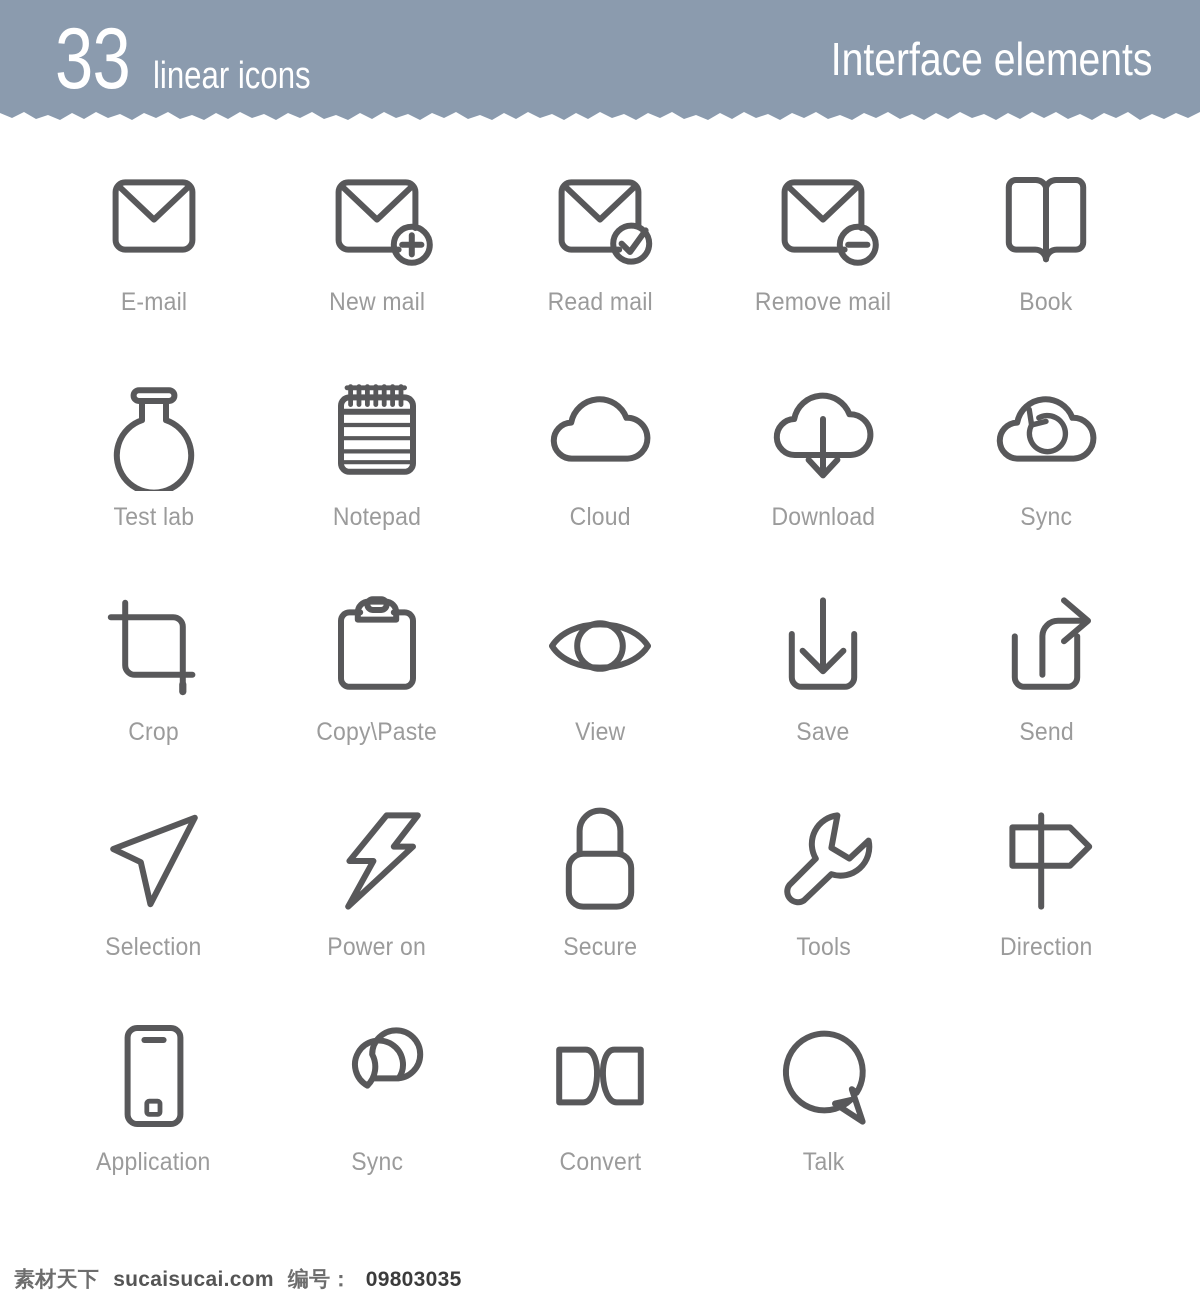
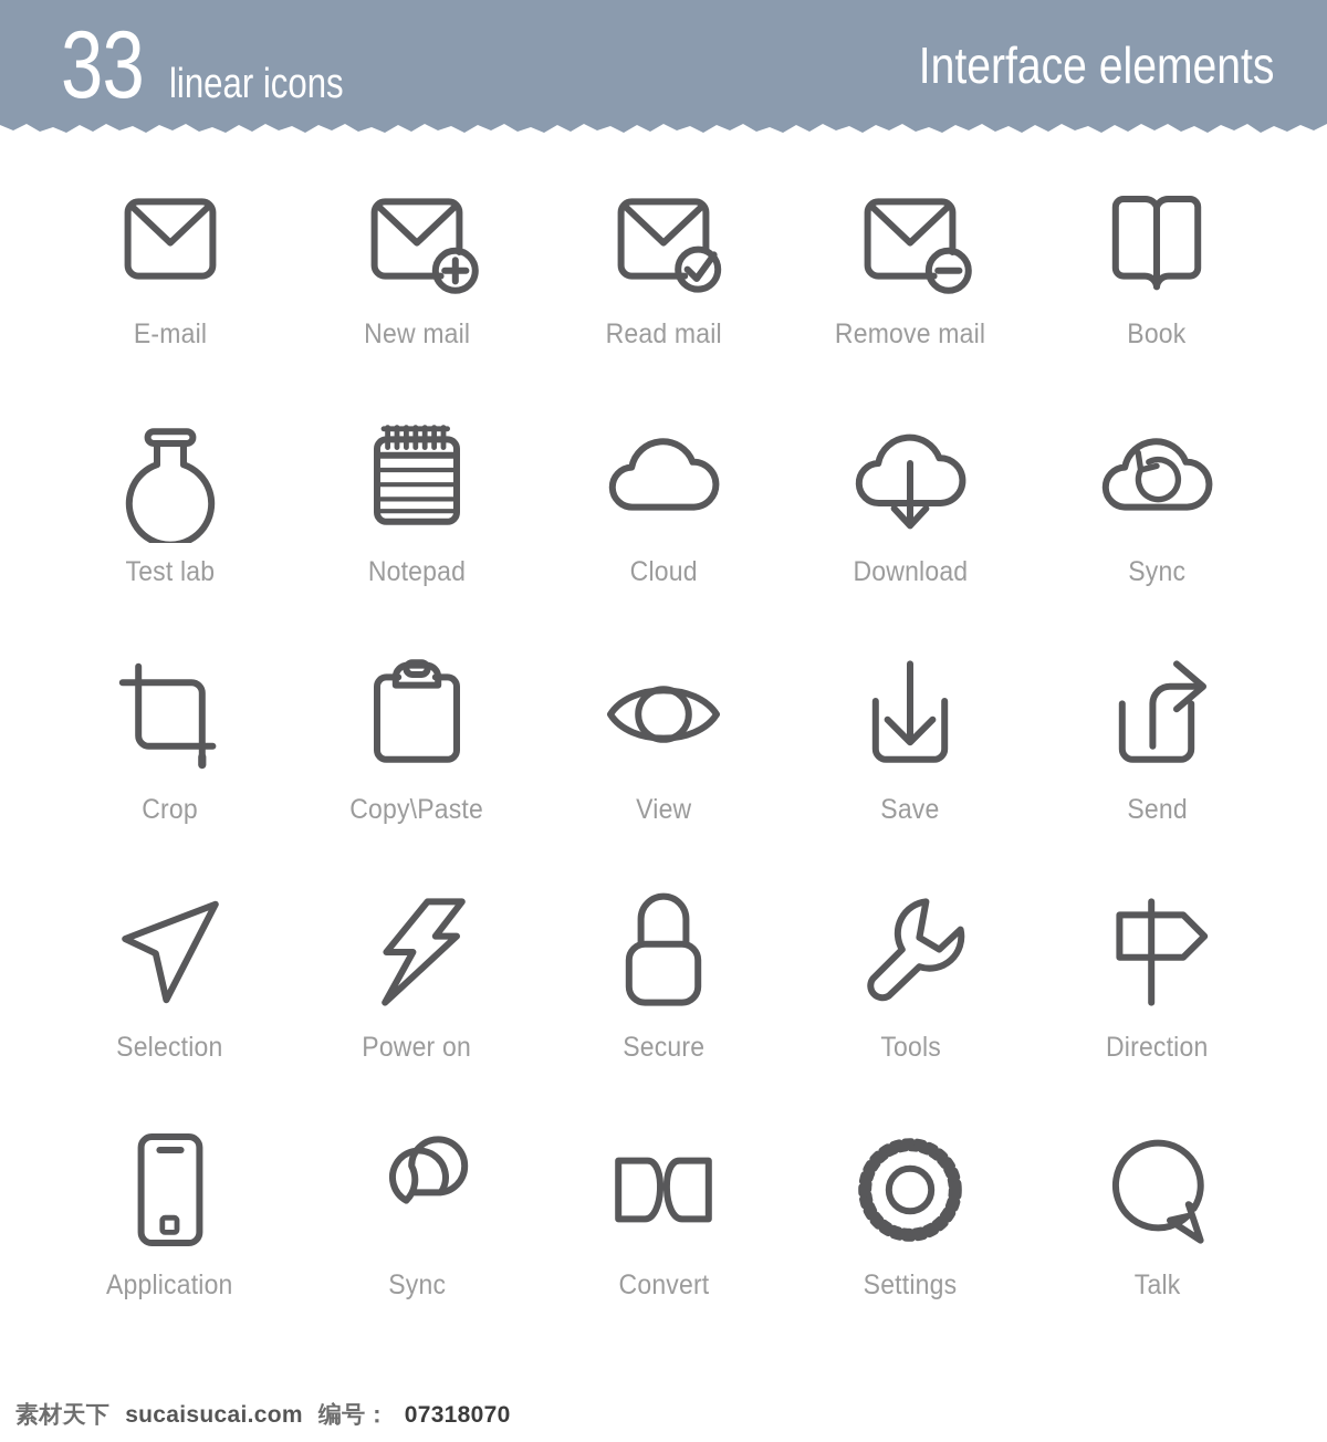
  33
  linear icons
  Interface elements
  E-mail
  New mail
  Read mail
  Remove mail
  Book
  Test lab
  Notepad
  Cloud
  Download
  Sync
  Crop
  Copy\Paste
  View
  Save
  Send
  Selection
  Power on
  Secure
  Tools
  Direction
  Application
  Sync
  Convert
+ Settings
  Talk
  素材天下
  sucaisucai.com
  编号：
- 09803035
+ 07318070
